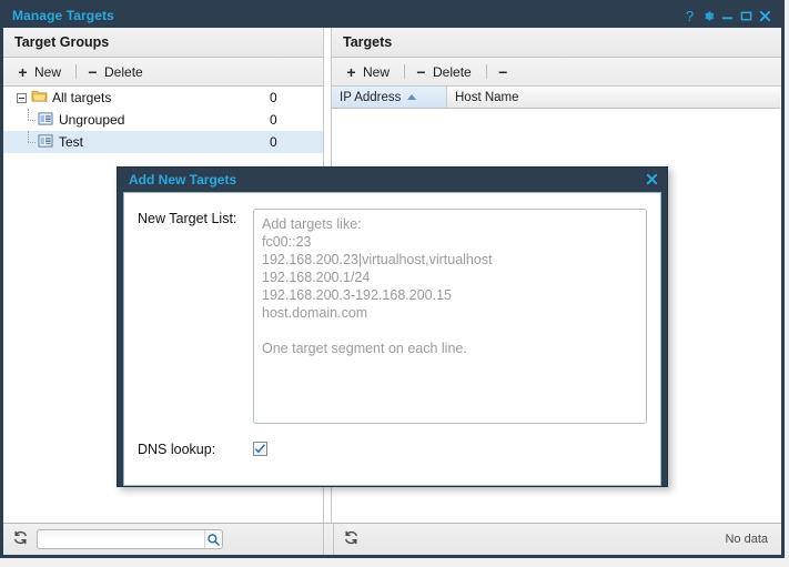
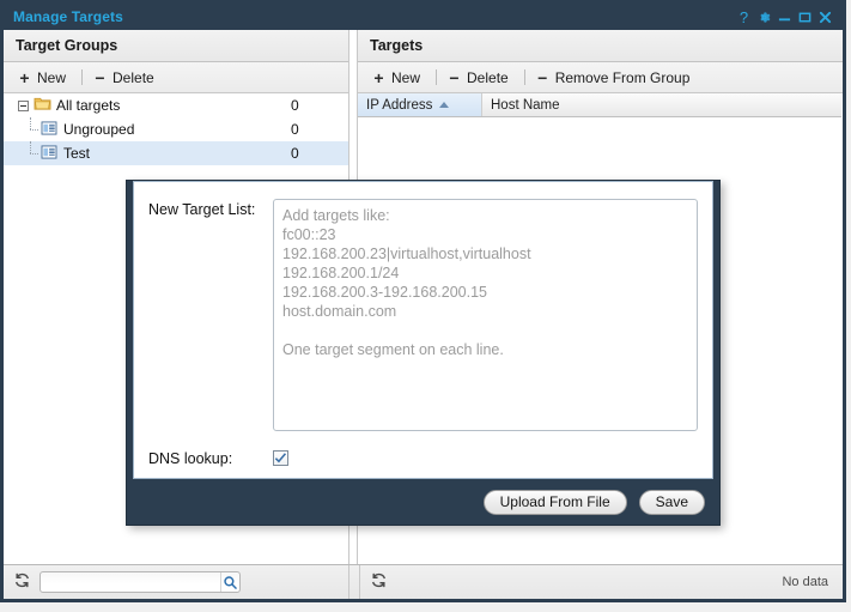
  Manage Targets
  ?
  Target Groups
  +
  New
  −
  Delete
  All targets
  0
  Ungrouped
  0
  Test
  0
  Targets
  +
  New
  −
  Delete
  −
+ Remove From Group
  IP Address
  Host Name
  No data
- Add New Targets
  New Target List:
  Add targets like:
  fc00::23
  192.168.200.23|virtualhost,virtualhost
  192.168.200.1/24
  192.168.200.3-192.168.200.15
  host.domain.com
  One target segment on each line.
  DNS lookup:
+ Upload From File
+ Save
